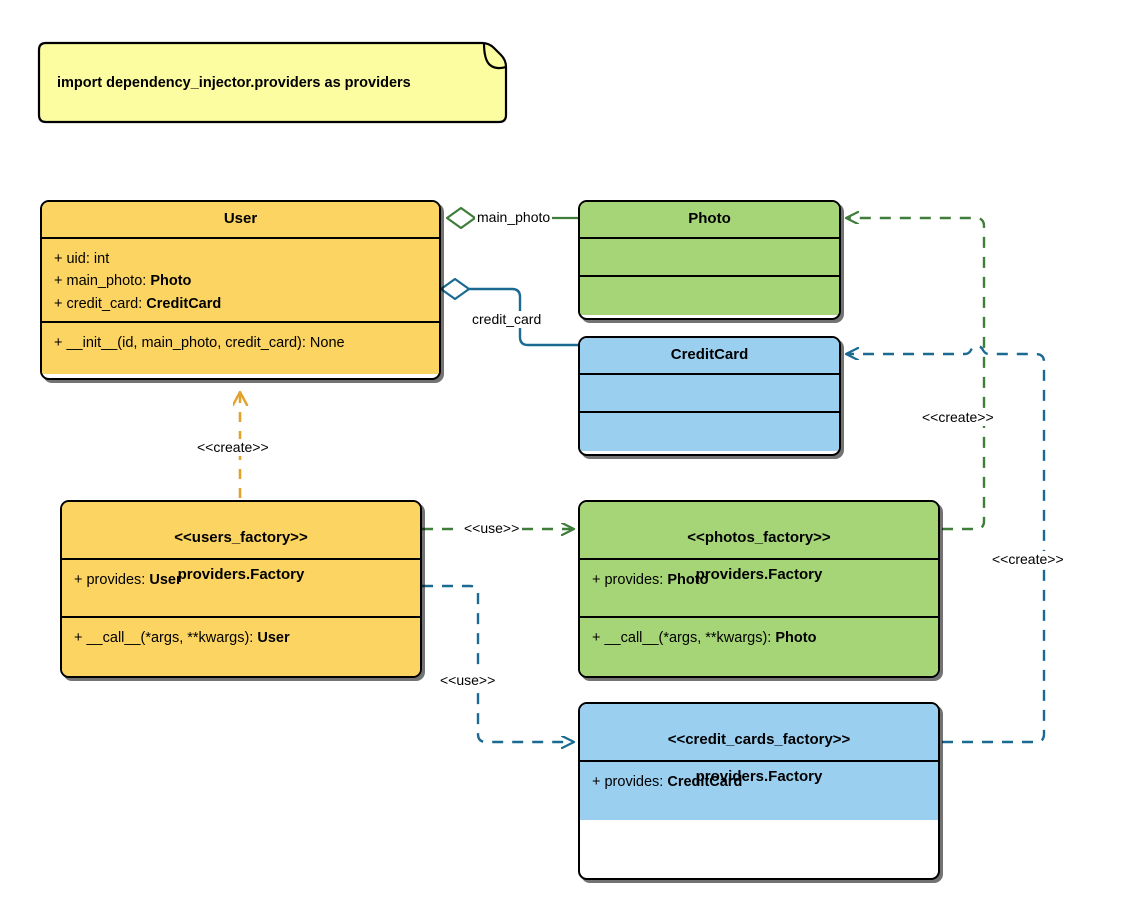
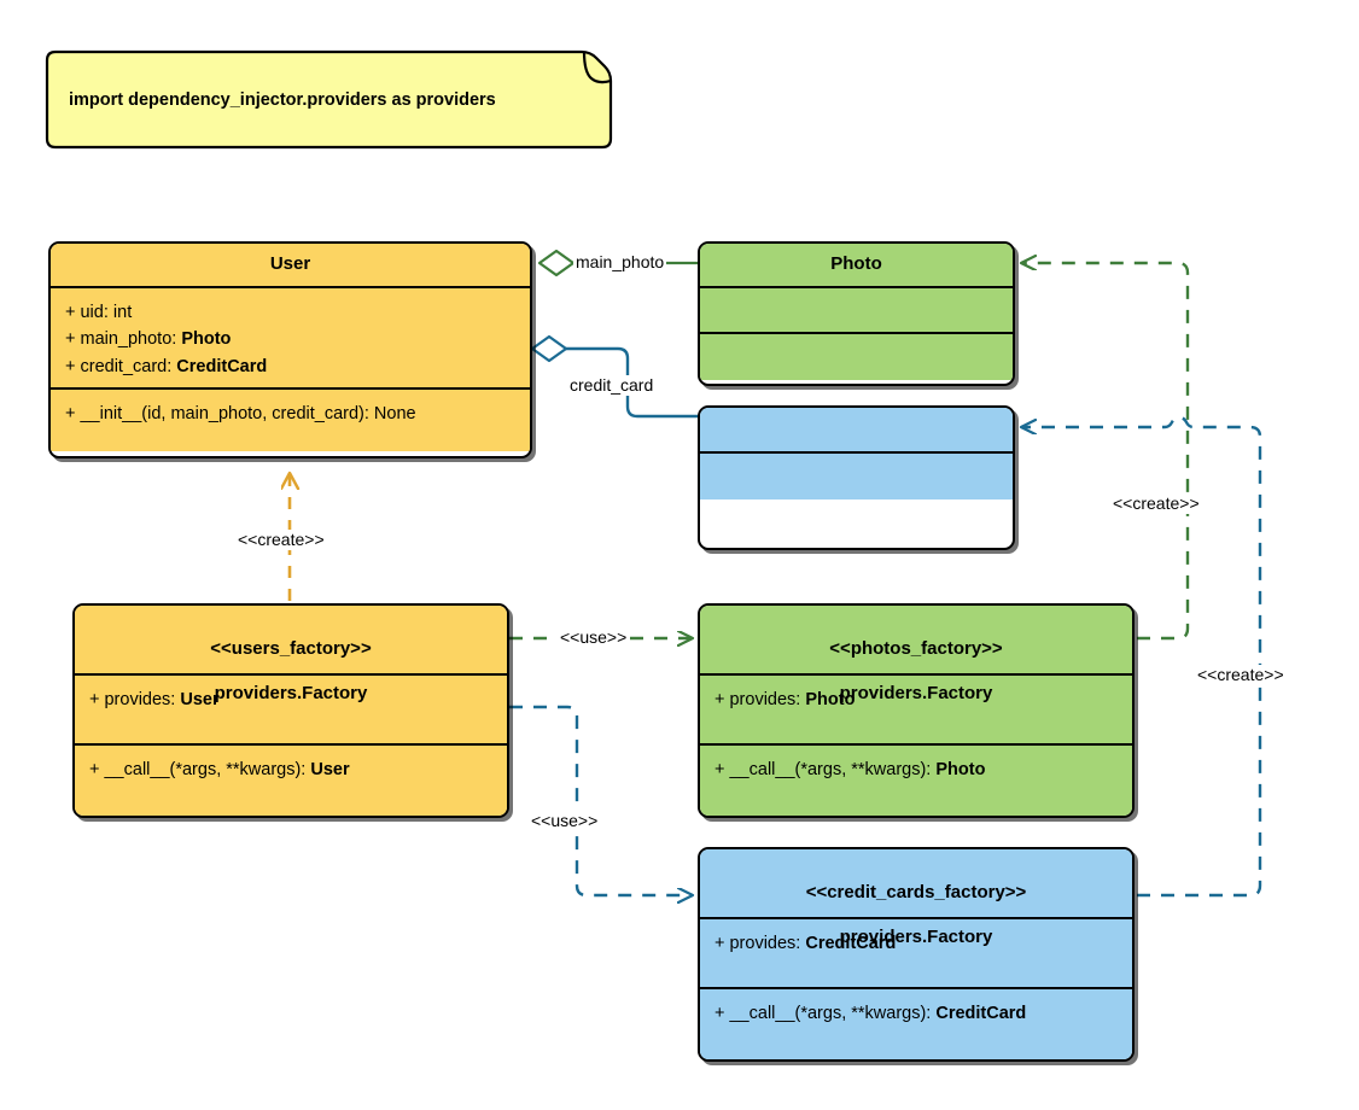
  import dependency_injector.providers as providers
  User
  + uid: int
  + main_photo: Photo
  + credit_card: CreditCard
  + __init__(id, main_photo, credit_card): None
  Photo
- CreditCard
  <<users_factory>>
  providers.Factory
  + provides: User
  + __call__(*args, **kwargs): User
  <<photos_factory>>
  providers.Factory
  + provides: Photo
  + __call__(*args, **kwargs): Photo
  <<credit_cards_factory>>
  providers.Factory
  + provides: CreditCard
+ + __call__(*args, **kwargs): CreditCard
  main_photo
  credit_card
  <<create>>
  <<use>>
  <<use>>
  <<create>>
  <<create>>
